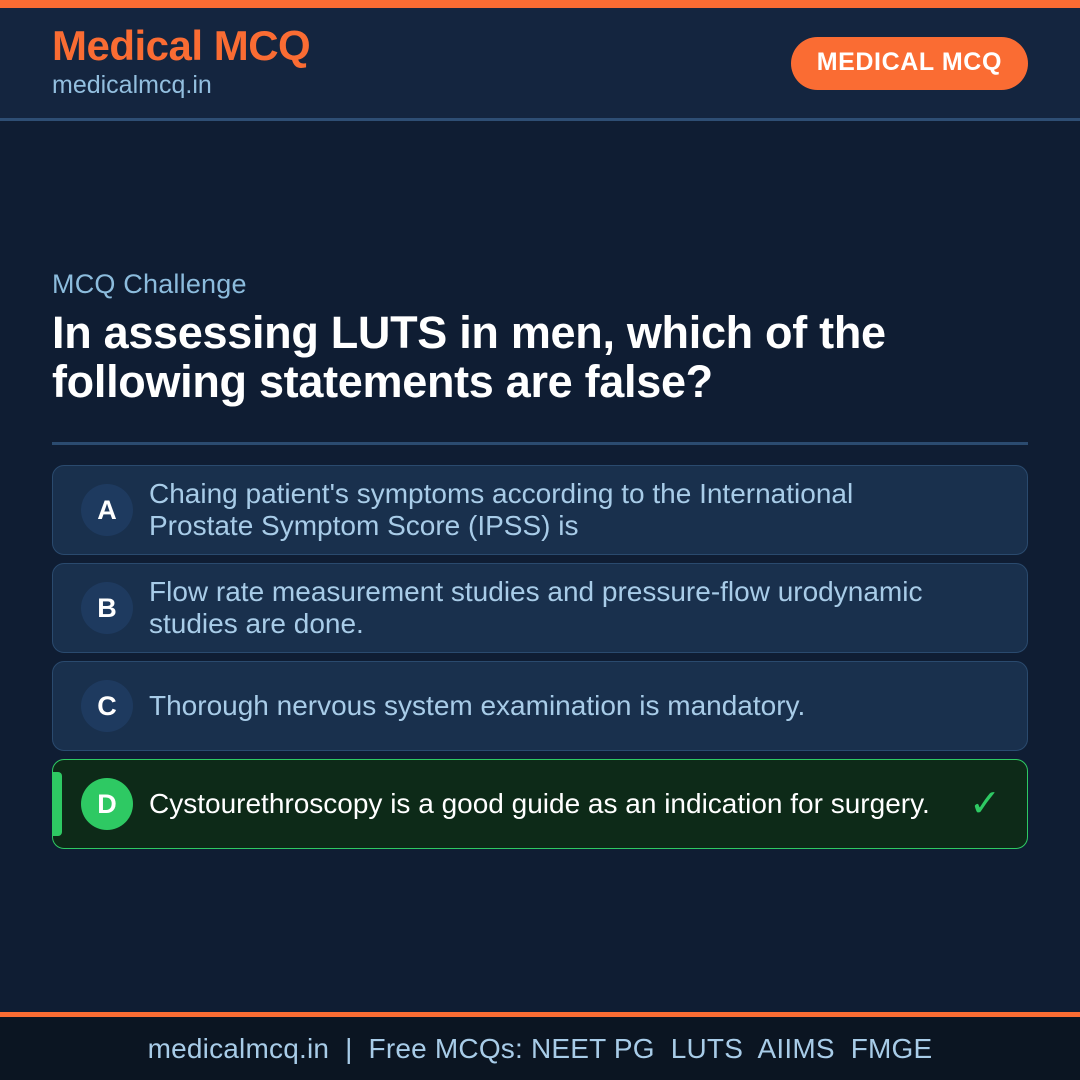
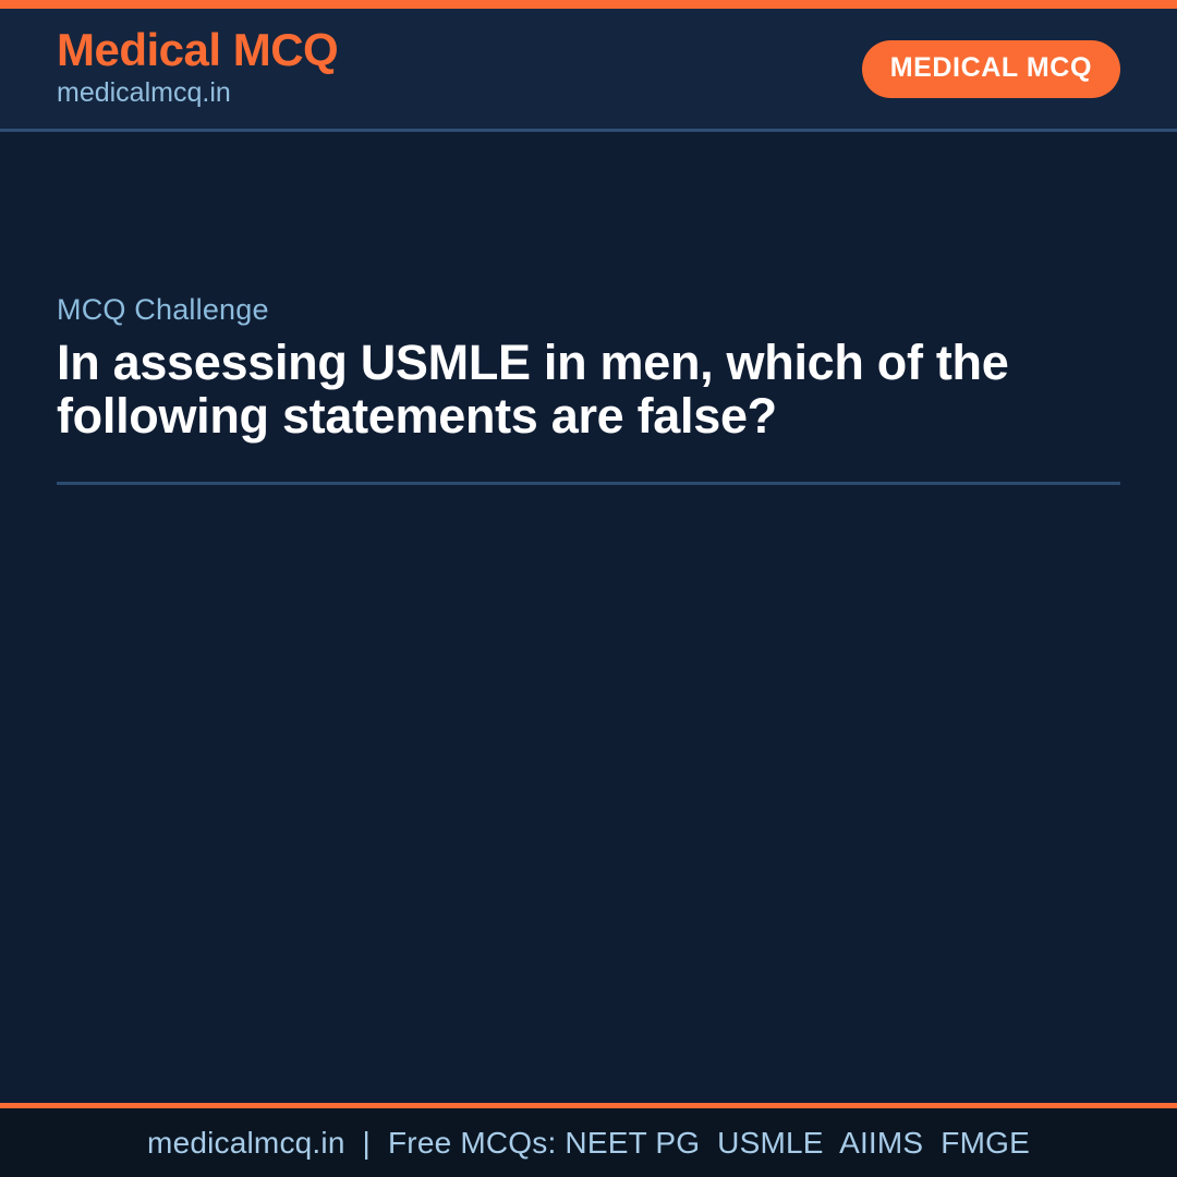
  Medical MCQ
  medicalmcq.in
  MEDICAL MCQ
  MCQ Challenge
- In assessing LUTS in men, which of the following statements are false?
+ In assessing USMLE in men, which of the following statements are false?
- A
- Chaing patient's symptoms according to the International Prostate Symptom Score (IPSS) is
- B
- Flow rate measurement studies and pressure-flow urodynamic studies are done.
- C
- Thorough nervous system examination is mandatory.
- D
- Cystourethroscopy is a good guide as an indication for surgery.
- ✓
- medicalmcq.in | Free MCQs: NEET PG LUTS AIIMS FMGE
+ medicalmcq.in | Free MCQs: NEET PG USMLE AIIMS FMGE
